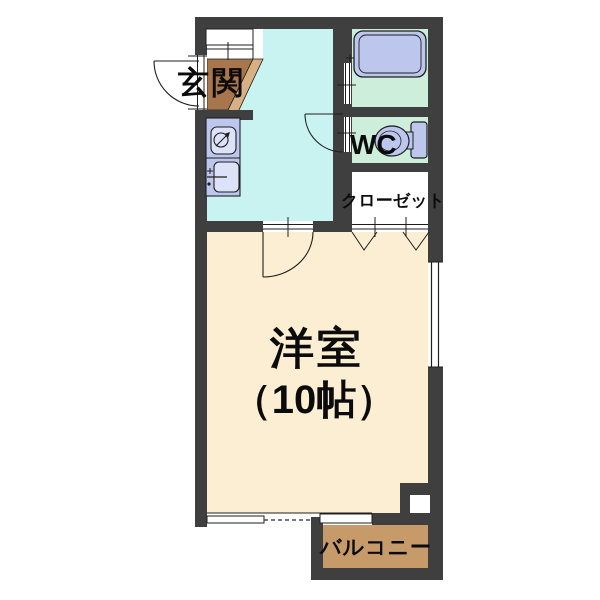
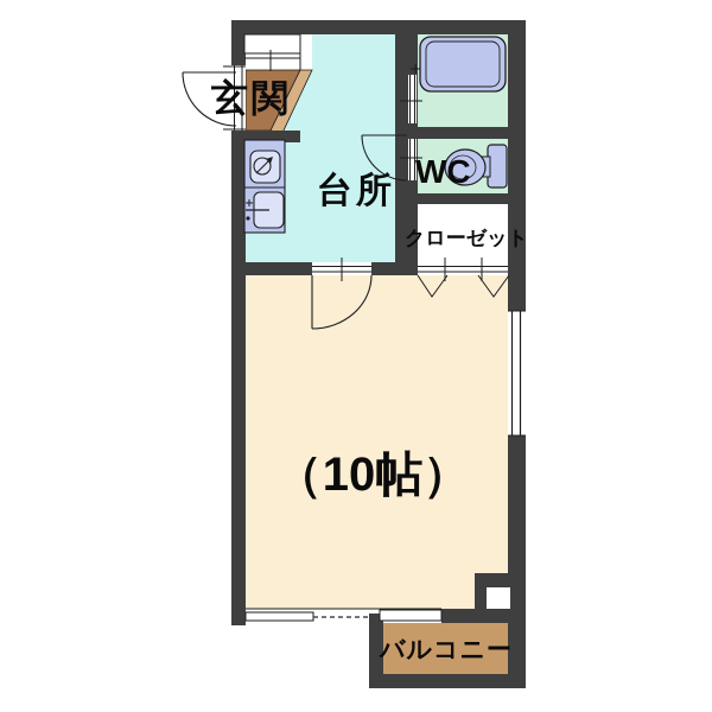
  玄関
+ 台所
  WC
  クローゼット
- 洋室
  （10帖）
  バルコニー
